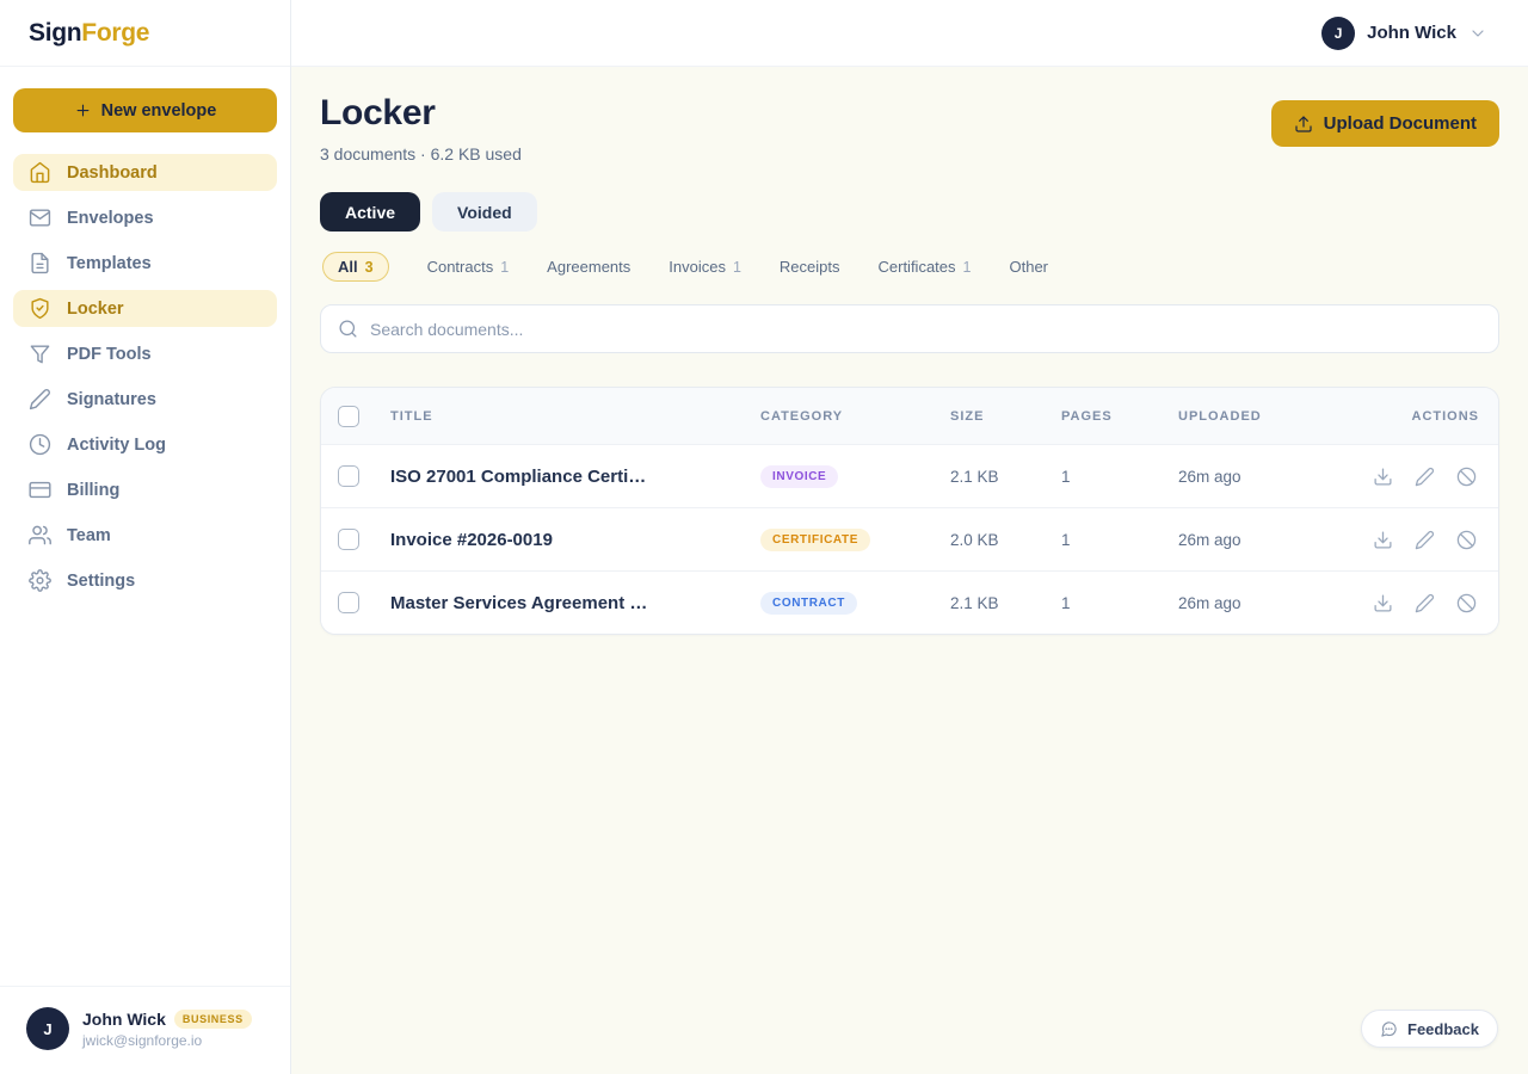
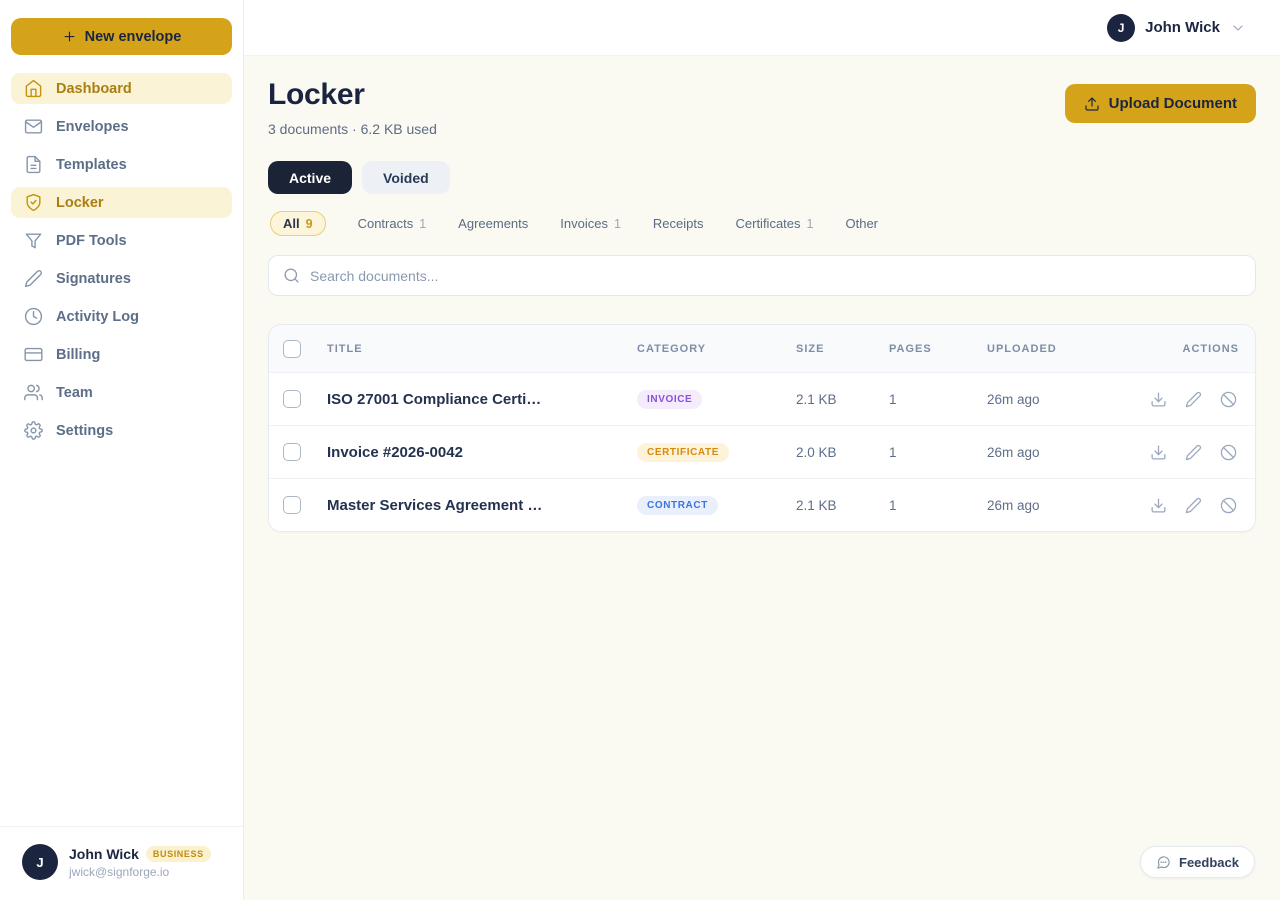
- SignForge
  New envelope
  Dashboard
  Envelopes
  Templates
  Locker
  PDF Tools
  Signatures
  Activity Log
  Billing
  Team
  Settings
  J
  John Wick
  BUSINESS
  jwick@signforge.io
  J
  John Wick
  Locker
  3 documents · 6.2 KB used
  Upload Document
  Active
  Voided
  All
- 3
+ 9
  Contracts
  1
  Agreements
  Invoices
  1
  Receipts
  Certificates
  1
  Other
  Search documents...
  TITLE
  CATEGORY
  SIZE
  PAGES
  UPLOADED
  ACTIONS
  ISO 27001 Compliance Certi…
  INVOICE
  2.1 KB
  1
  26m ago
- Invoice #2026-0019
+ Invoice #2026-0042
  CERTIFICATE
  2.0 KB
  1
  26m ago
  Master Services Agreement …
  CONTRACT
  2.1 KB
  1
  26m ago
  Feedback
